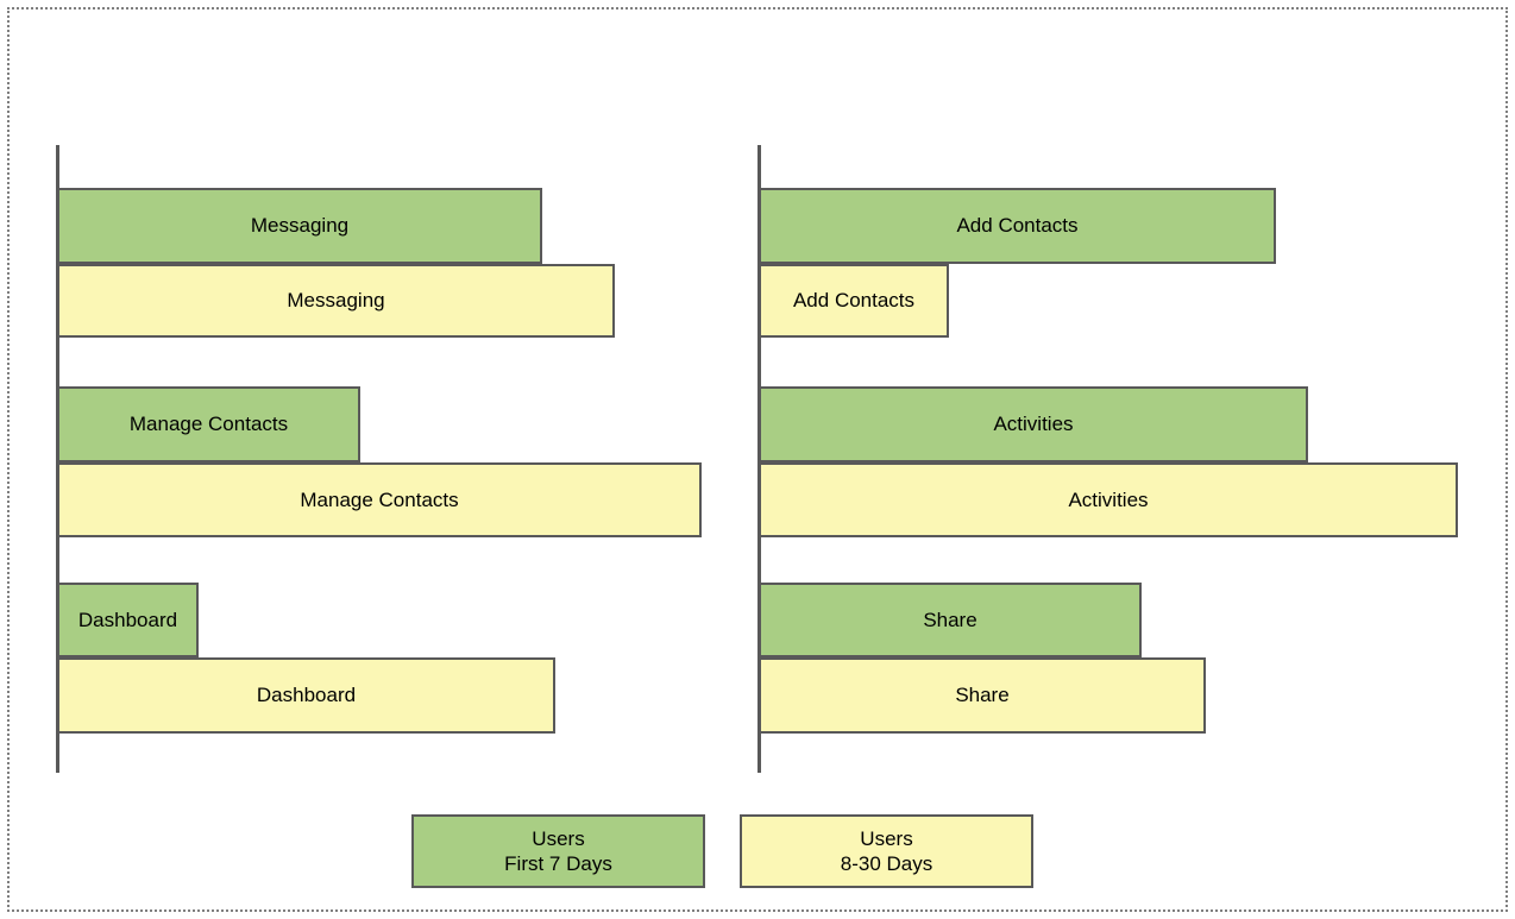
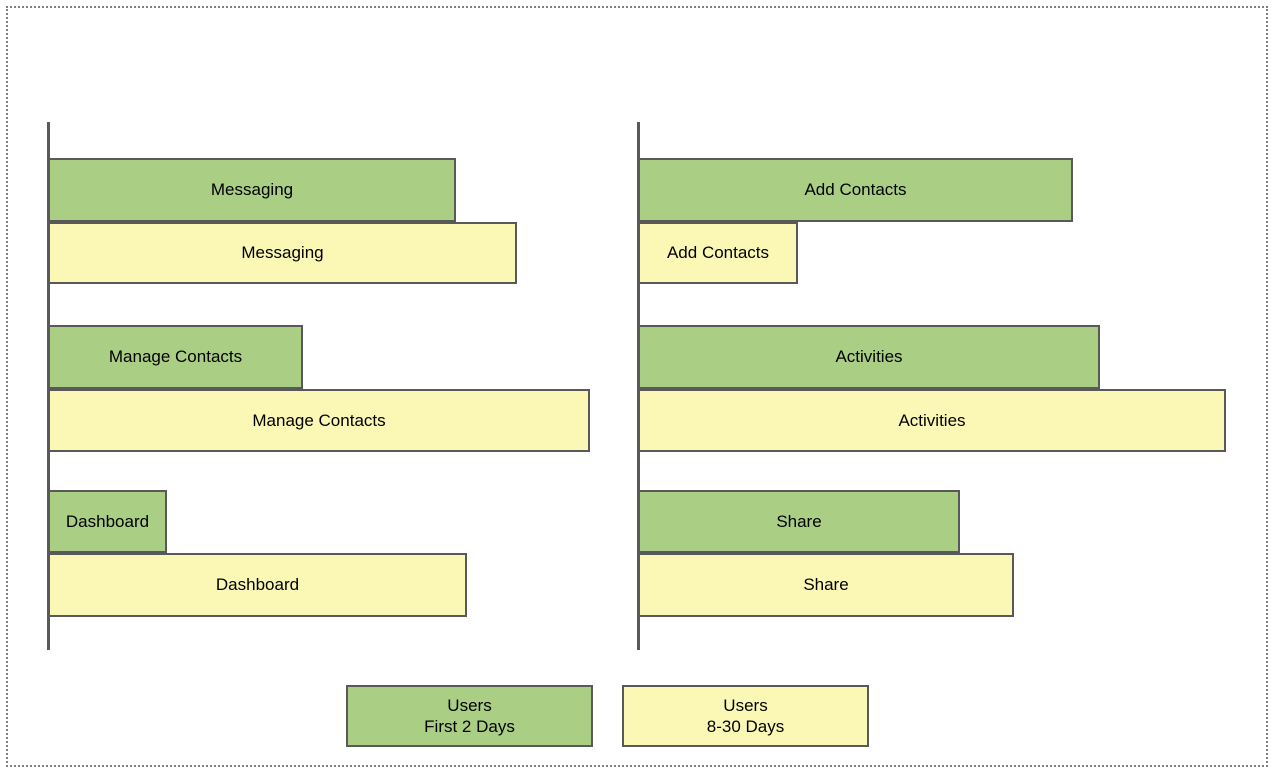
  Messaging
  Messaging
  Manage Contacts
  Manage Contacts
  Dashboard
  Dashboard
  Add Contacts
  Add Contacts
  Activities
  Activities
  Share
  Share
  Users
- First 7 Days
+ First 2 Days
  Users
  8-30 Days
